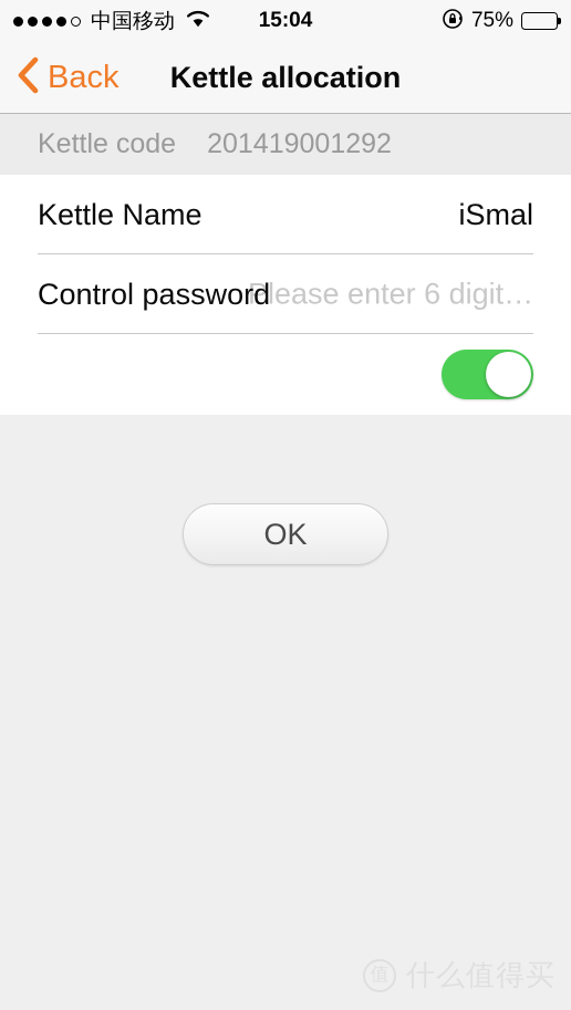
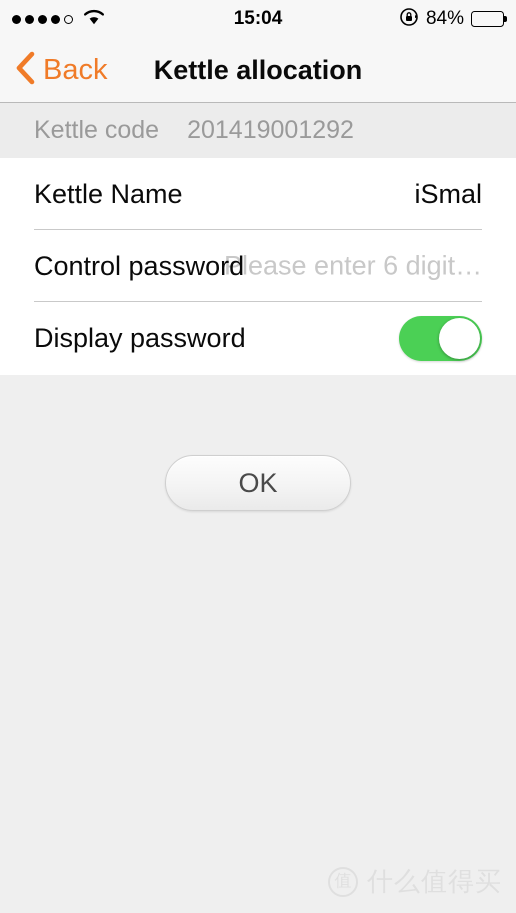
- 中国移动
  15:04
- 75%
+ 84%
  Back
  Kettle allocation
  Kettle code
  201419001292
  Kettle Name
  iSmal
  Please enter 6 digit…
  Control password
+ Display password
  OK
